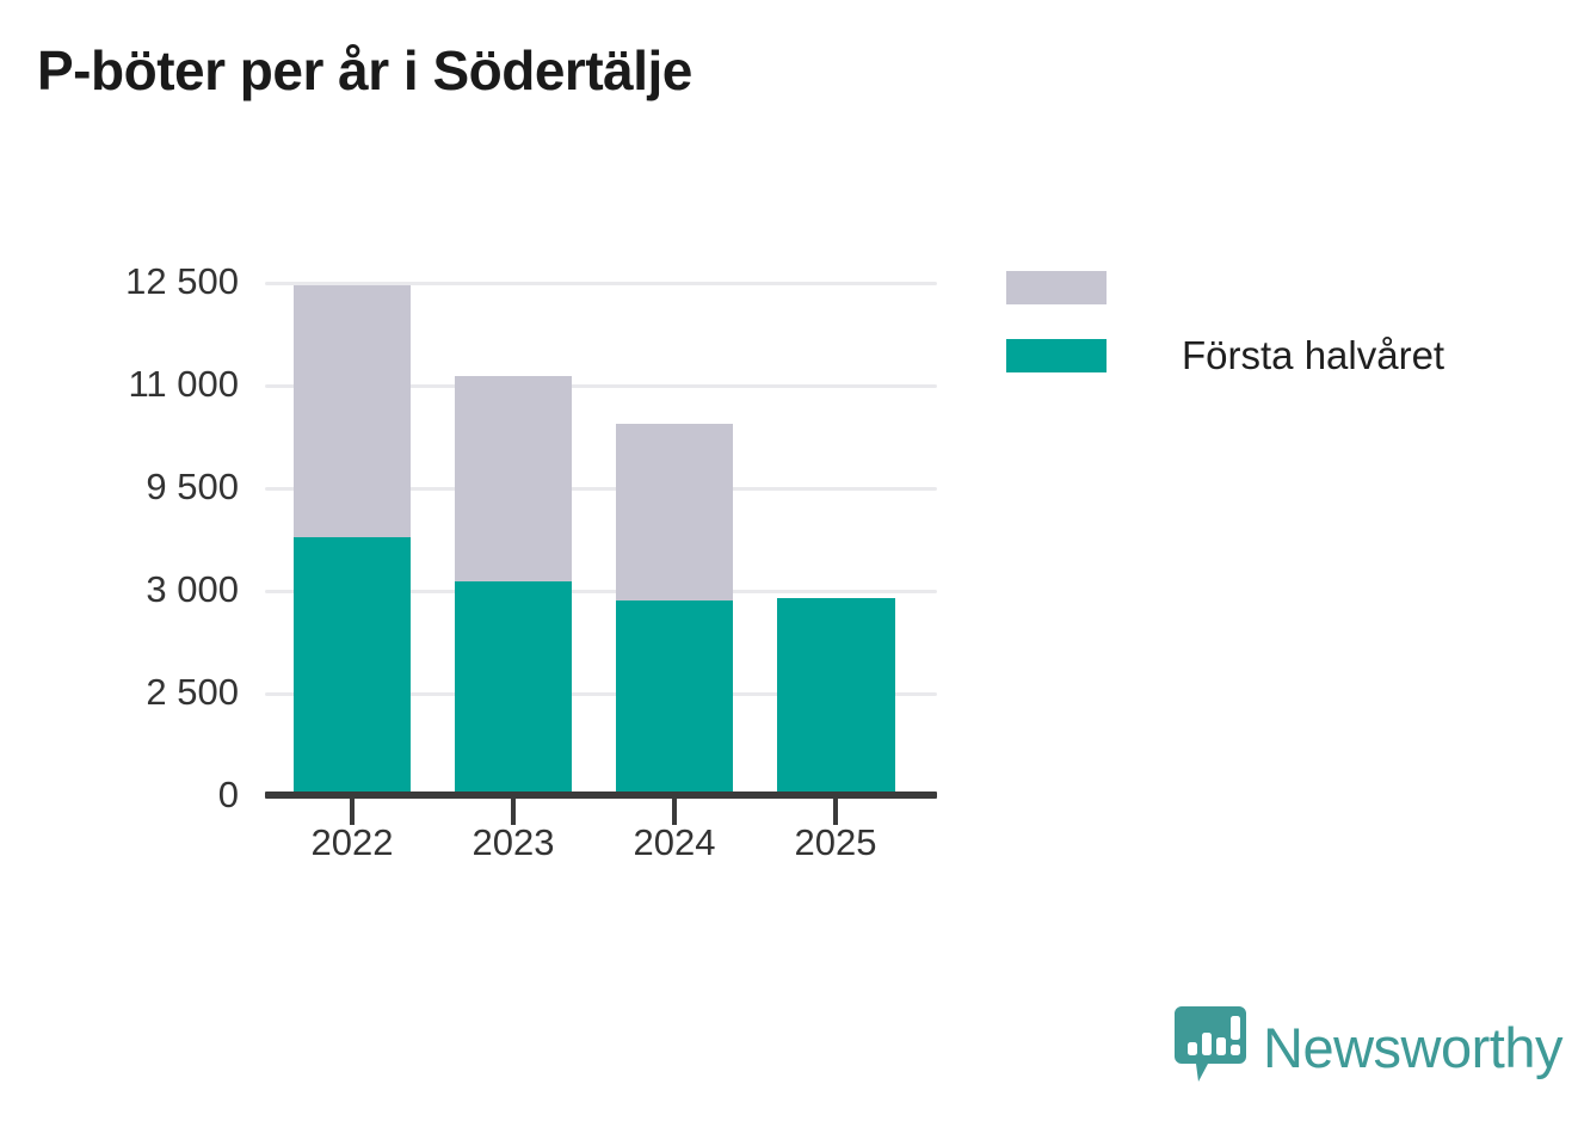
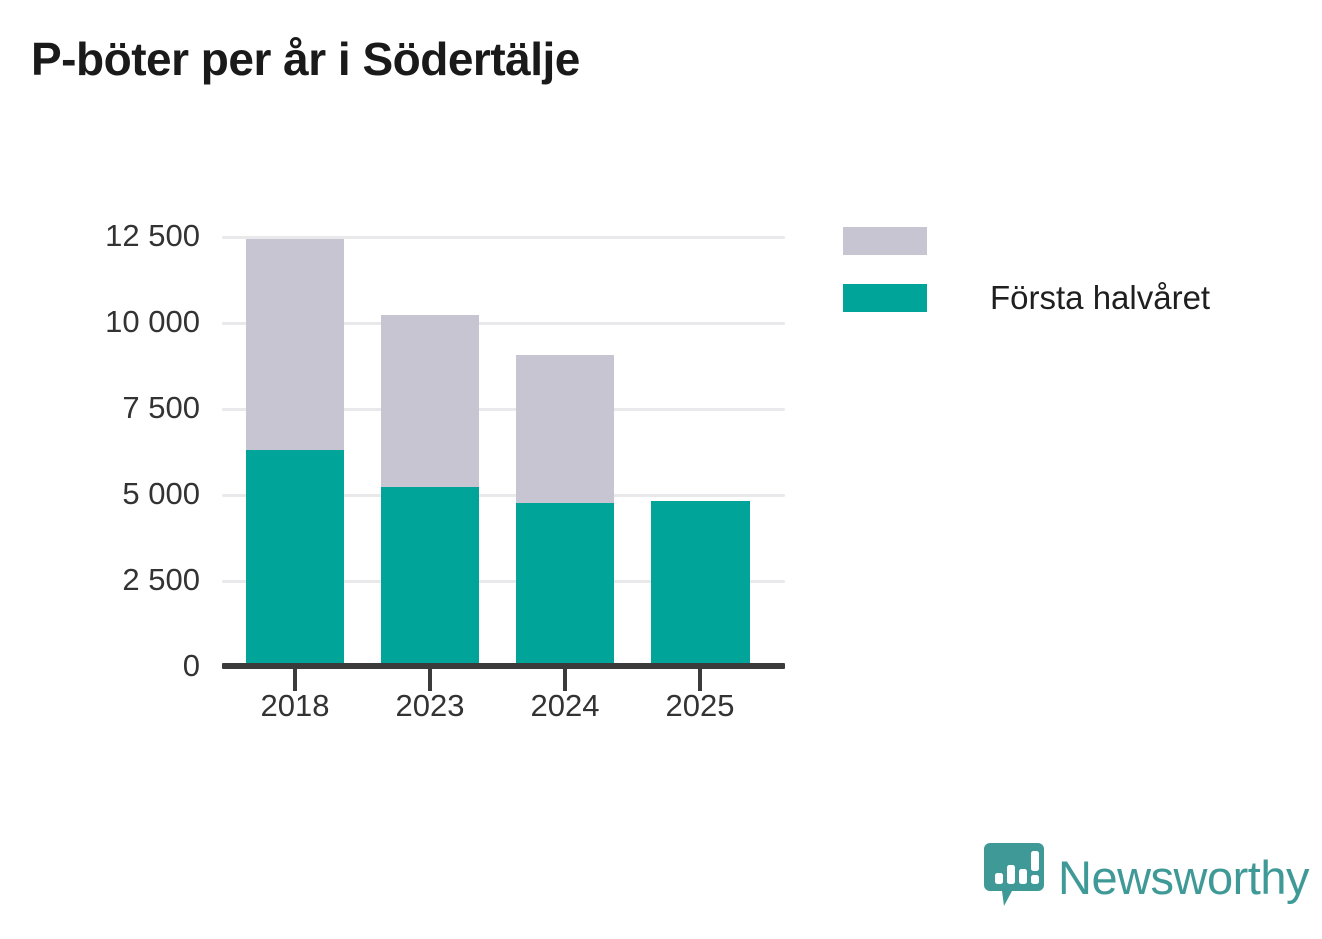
  P-böter per år i Södertälje
  12 500
- 11 000
+ 10 000
- 9 500
+ 7 500
- 3 000
+ 5 000
  2 500
  0
- 2022
+ 2018
  2023
  2024
  2025
  Första halvåret
  Newsworthy
